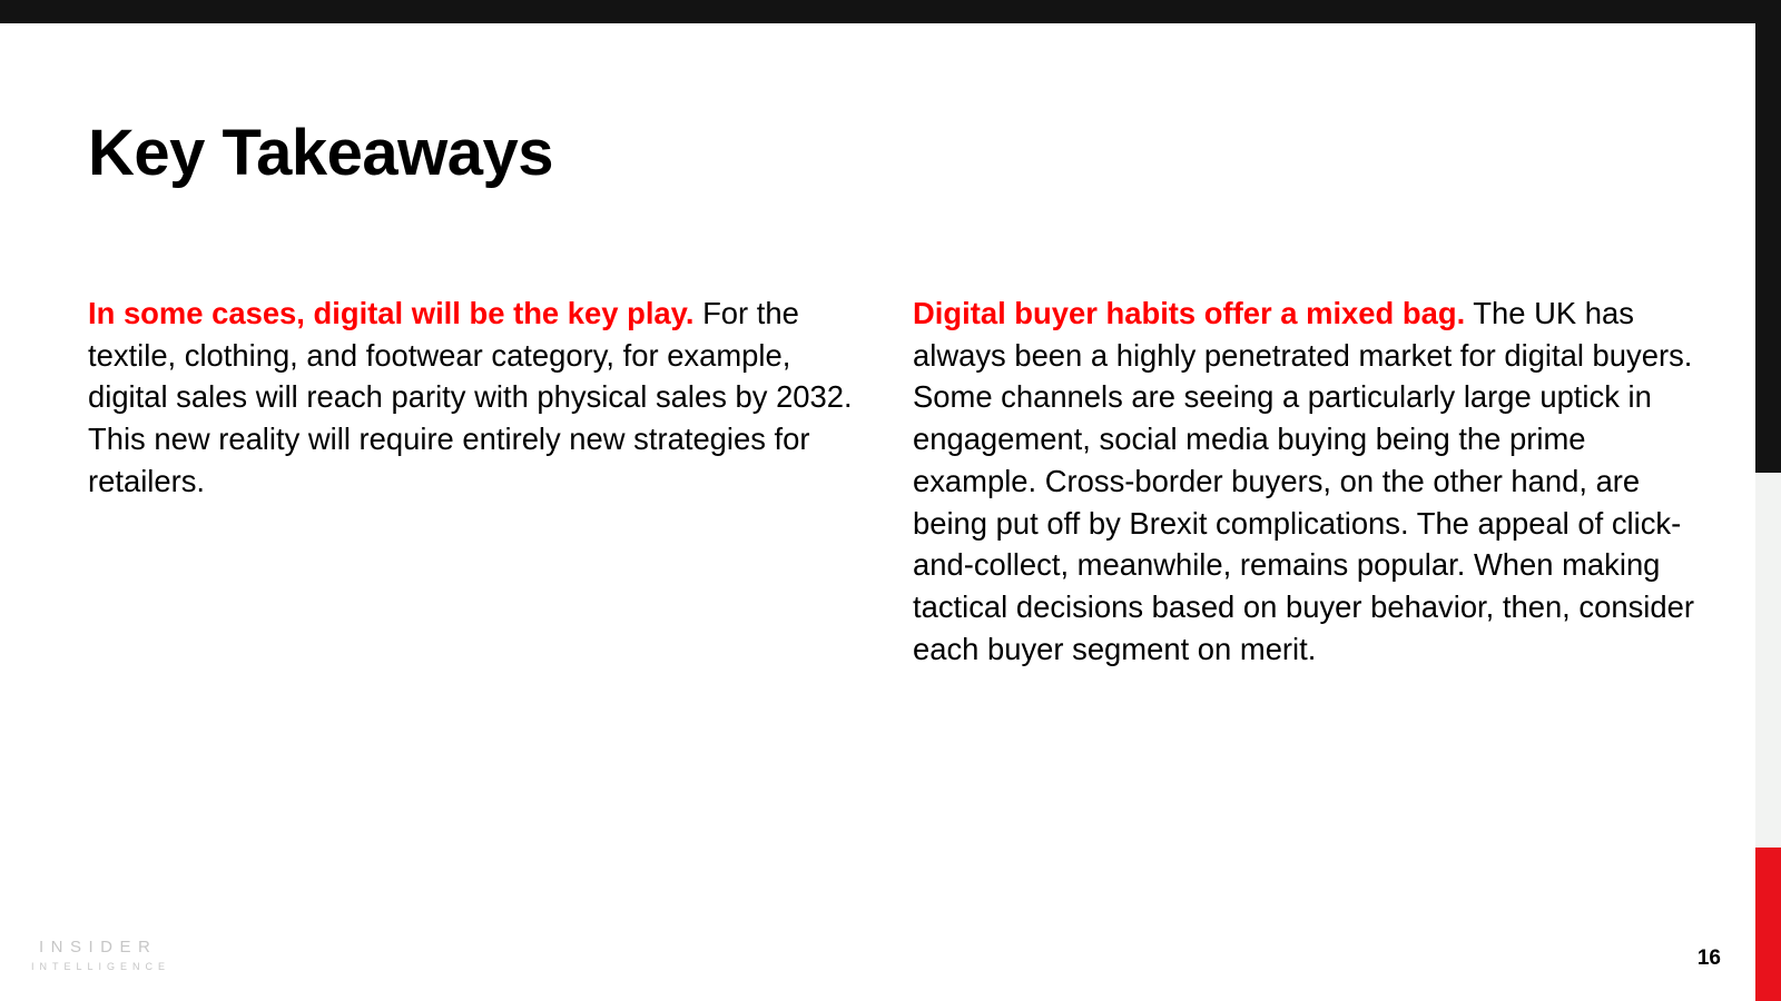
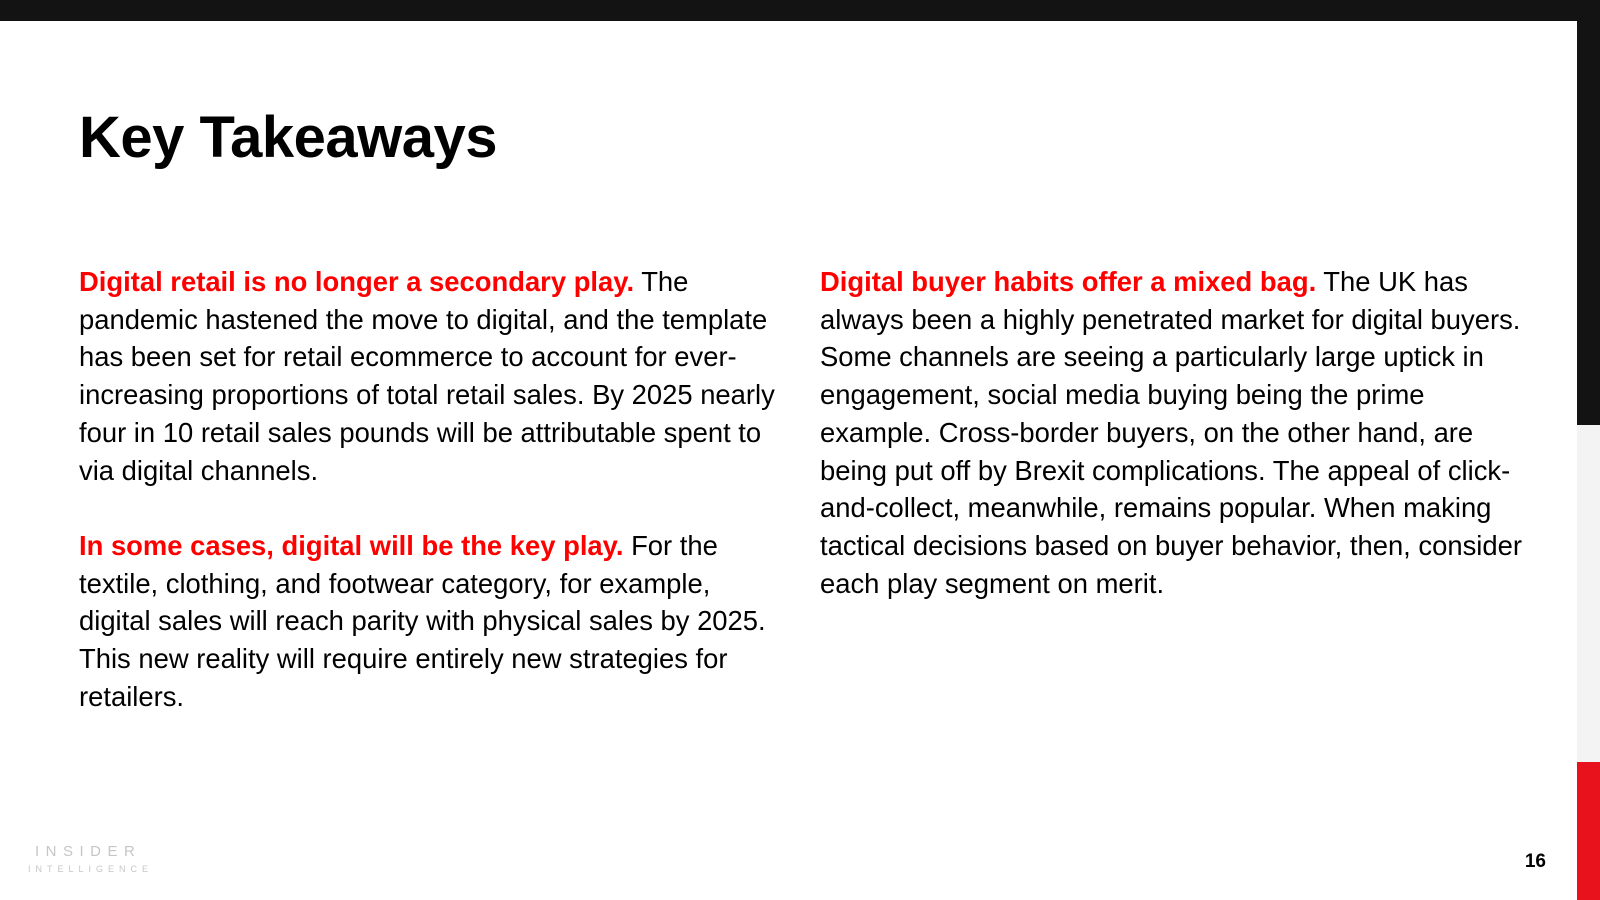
  Key Takeaways
+ Digital retail is no longer a secondary play. The pandemic hastened the move to digital, and the template has been set for retail ecommerce to account for ever-increasing proportions of total retail sales. By 2025 nearly four in 10 retail sales pounds will be attributable spent to via digital channels.
- In some cases, digital will be the key play. For the textile, clothing, and footwear category, for example, digital sales will reach parity with physical sales by 2032. This new reality will require entirely new strategies for retailers.
+ In some cases, digital will be the key play. For the textile, clothing, and footwear category, for example, digital sales will reach parity with physical sales by 2025. This new reality will require entirely new strategies for retailers.
- Digital buyer habits offer a mixed bag. The UK has always been a highly penetrated market for digital buyers. Some channels are seeing a particularly large uptick in engagement, social media buying being the prime example. Cross-border buyers, on the other hand, are being put off by Brexit complications. The appeal of click-and-collect, meanwhile, remains popular. When making tactical decisions based on buyer behavior, then, consider each buyer segment on merit.
+ Digital buyer habits offer a mixed bag. The UK has always been a highly penetrated market for digital buyers. Some channels are seeing a particularly large uptick in engagement, social media buying being the prime example. Cross-border buyers, on the other hand, are being put off by Brexit complications. The appeal of click-and-collect, meanwhile, remains popular. When making tactical decisions based on buyer behavior, then, consider each play segment on merit.
  INSIDER
  INTELLIGENCE
  16
